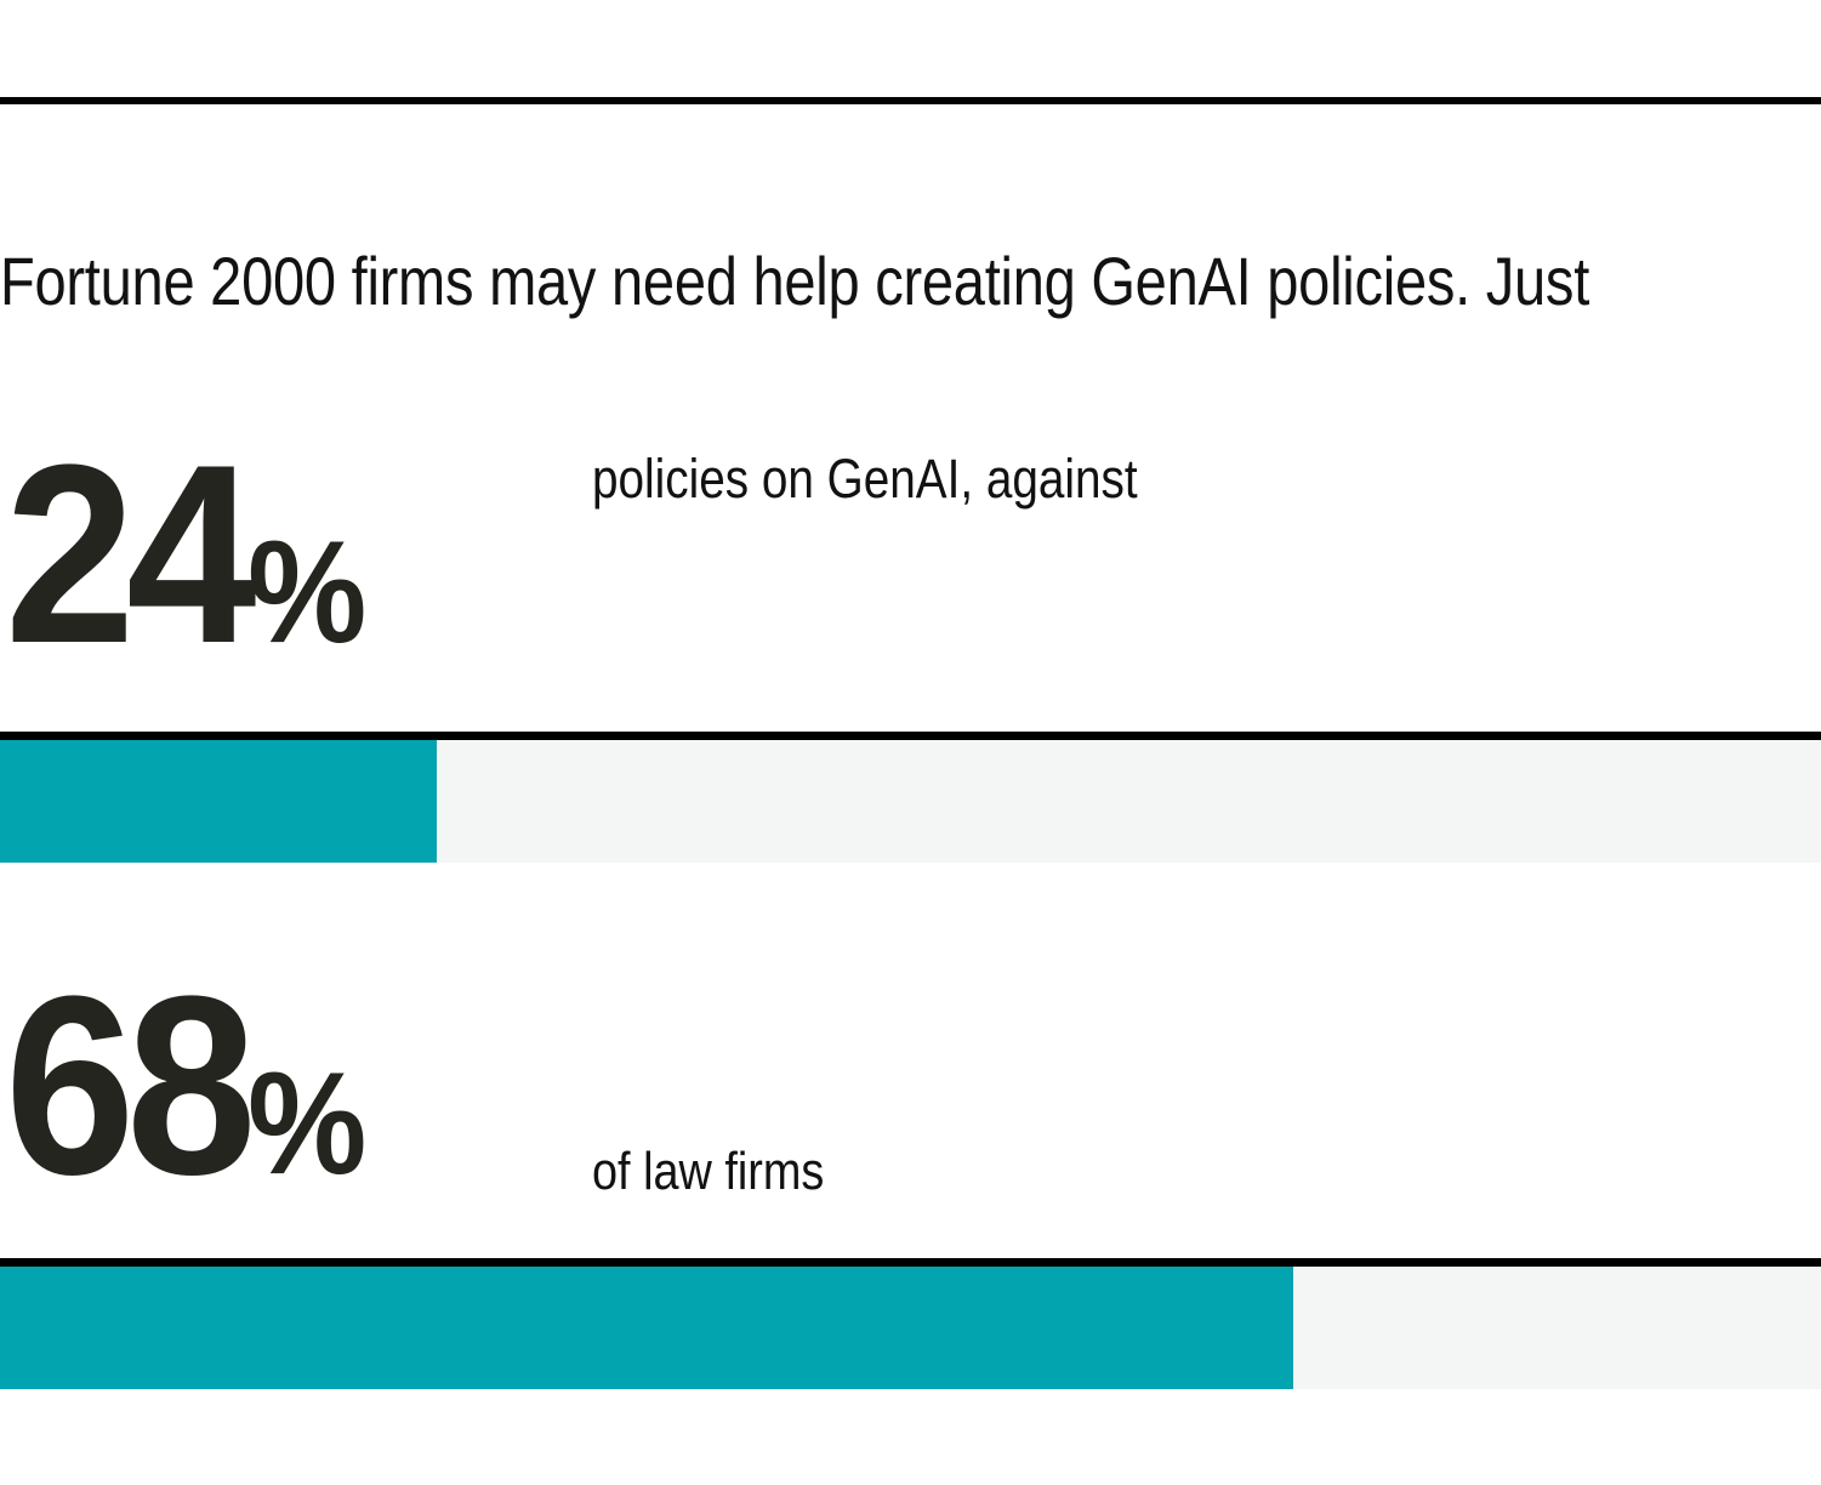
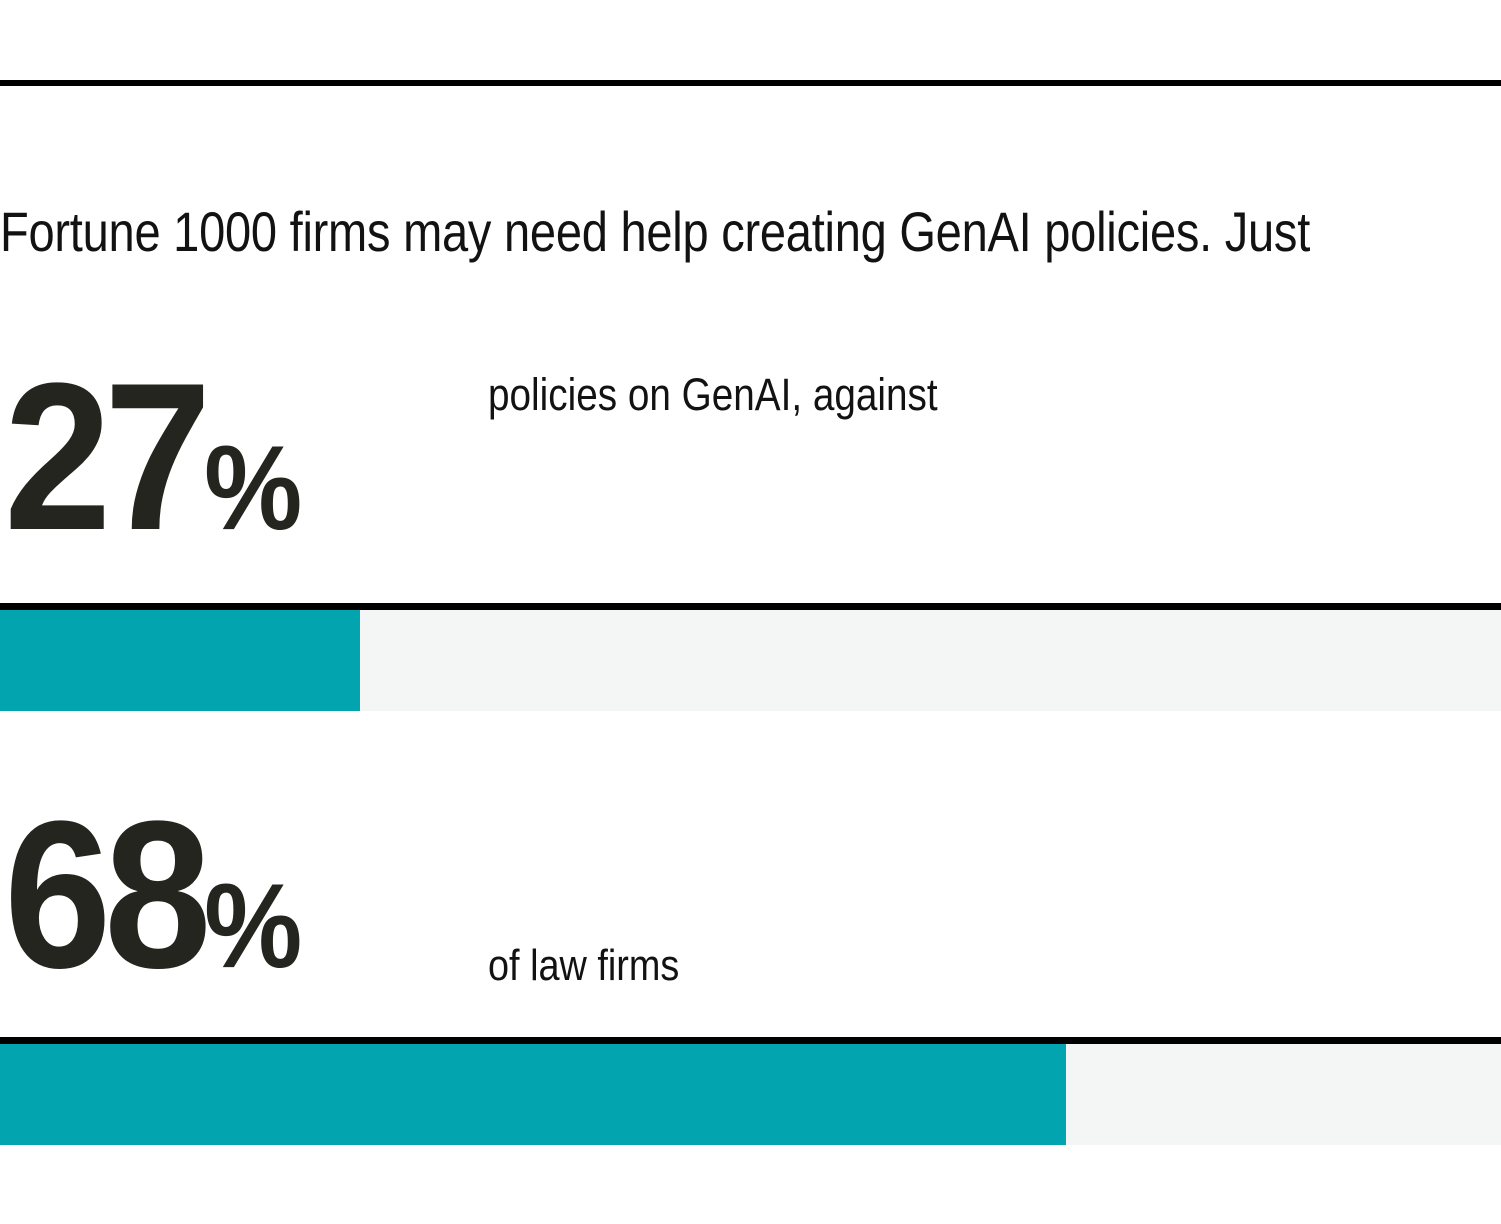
- Fortune 2000 firms may need help creating GenAI policies. Just
+ Fortune 1000 firms may need help creating GenAI policies. Just
- 24%
+ 27%
  policies on GenAI, against
  68%
  of law firms
